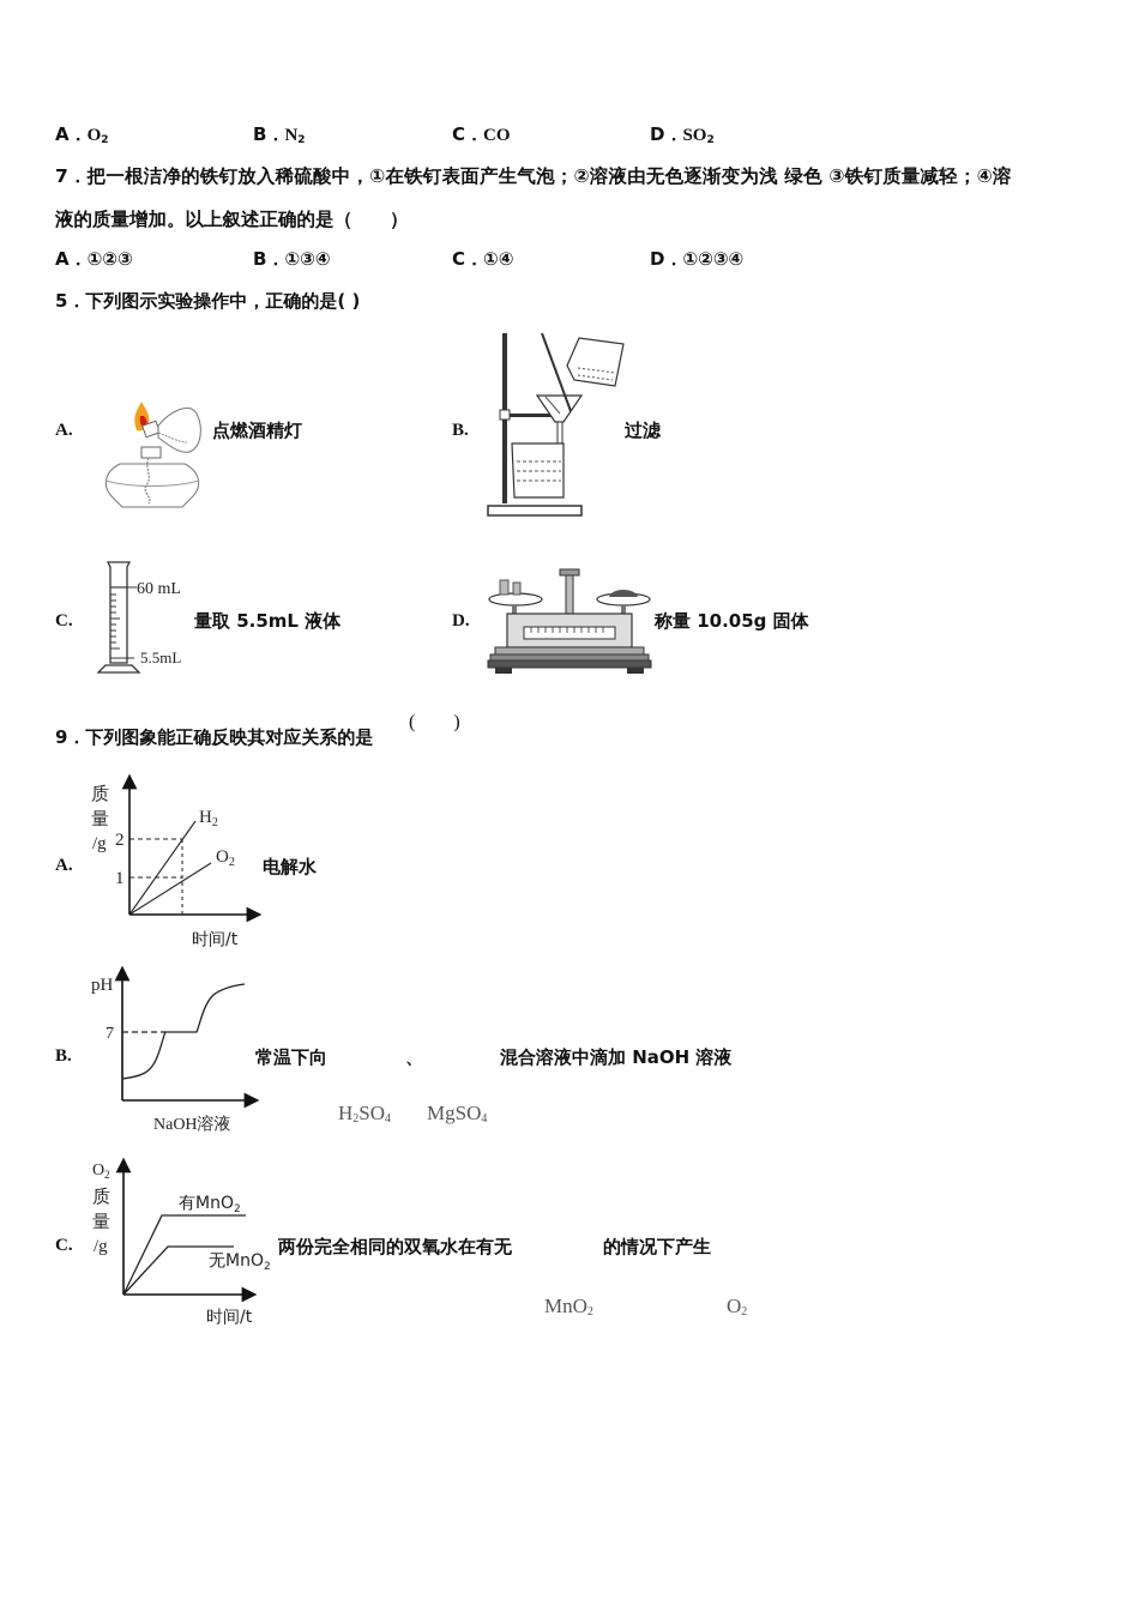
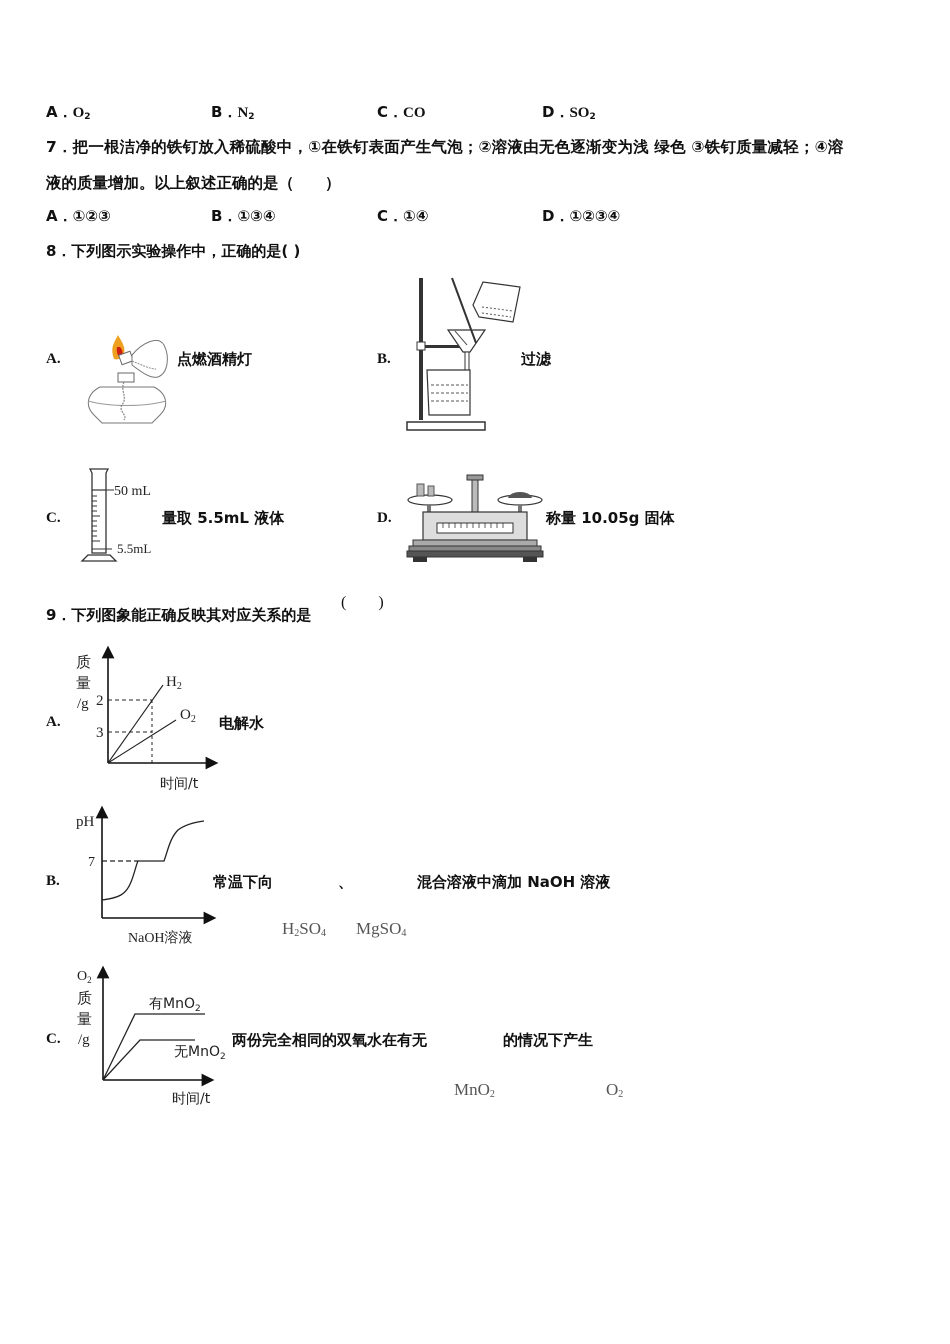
  A．O2
  B．N2
  C．CO
  D．SO2
  7．把一根洁净的铁钉放入稀硫酸中，①在铁钉表面产生气泡；②溶液由无色逐渐变为浅 绿色 ③铁钉质量减轻；④溶
  液的质量增加。以上叙述正确的是（ ）
  A．①②③
  B．①③④
  C．①④
  D．①②③④
- 5．下列图示实验操作中，正确的是( )
+ 8．下列图示实验操作中，正确的是( )
  A.
  点燃酒精灯
  B.
  过滤
  C.
- 60 mL
+ 50 mL
  5.5mL
  量取 5.5mL 液体
  D.
  称量 10.05g 固体
  9．下列图象能正确反映其对应关系的是
  ( )
  A.
  质
  量
  /g
  2
- 1
+ 3
  H2
  O2
  时间/t
  pH
  7
  NaOH溶液
  O2
  质
  量
  /g
  有MnO2
  无MnO2
  时间/t
  电解水
  B.
  常温下向
  、
  混合溶液中滴加 NaOH 溶液
  H2SO4
  MgSO4
  C.
  两份完全相同的双氧水在有无
  的情况下产生
  MnO2
  O2
